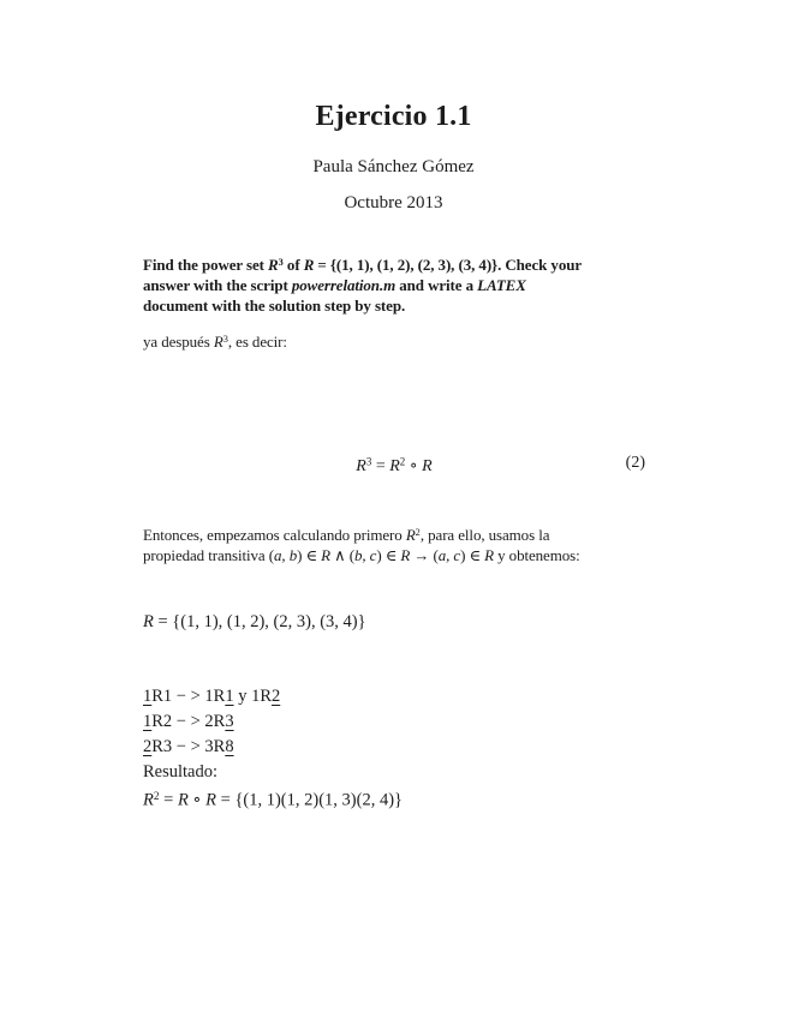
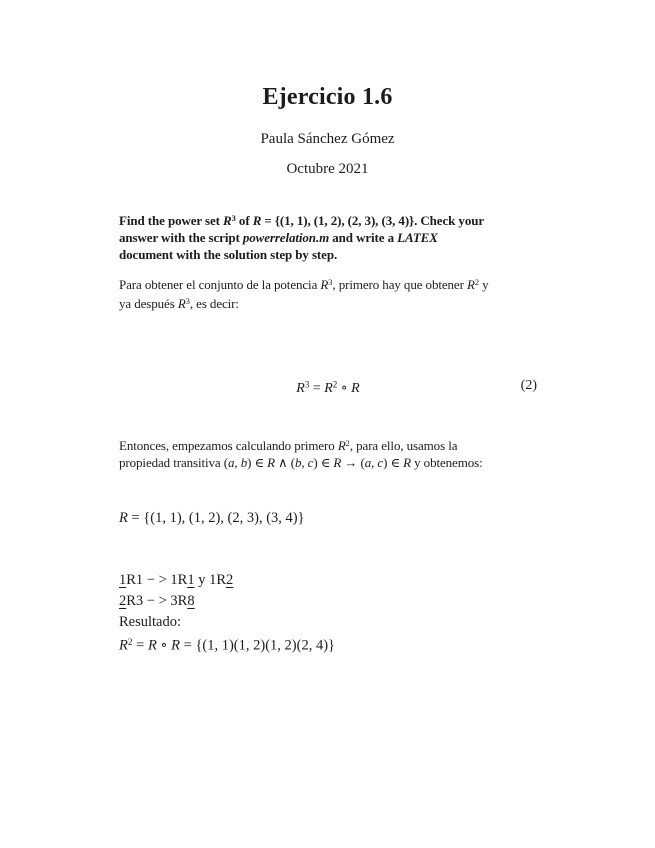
- Ejercicio 1.1
+ Ejercicio 1.6
  Paula Sánchez Gómez
- Octubre 2013
+ Octubre 2021
  Find the power set R3 of R = {(1, 1), (1, 2), (2, 3), (3, 4)}. Check your
  answer with the script powerrelation.m and write a LATEX
  document with the solution step by step.
+ Para obtener el conjunto de la potencia R3, primero hay que obtener R2 y
  ya después R3, es decir:
  R3 = R2 ∘ R
  (2)
  Entonces, empezamos calculando primero R2, para ello, usamos la
  propiedad transitiva (a, b) ∈ R ∧ (b, c) ∈ R → (a, c) ∈ R y obtenemos:
  R = {(1, 1), (1, 2), (2, 3), (3, 4)}
  1R1 − > 1R1 y 1R2
- 1R2 − > 2R3
  2R3 − > 3R8
  Resultado:
- R2 = R ∘ R = {(1, 1)(1, 2)(1, 3)(2, 4)}
+ R2 = R ∘ R = {(1, 1)(1, 2)(1, 2)(2, 4)}
